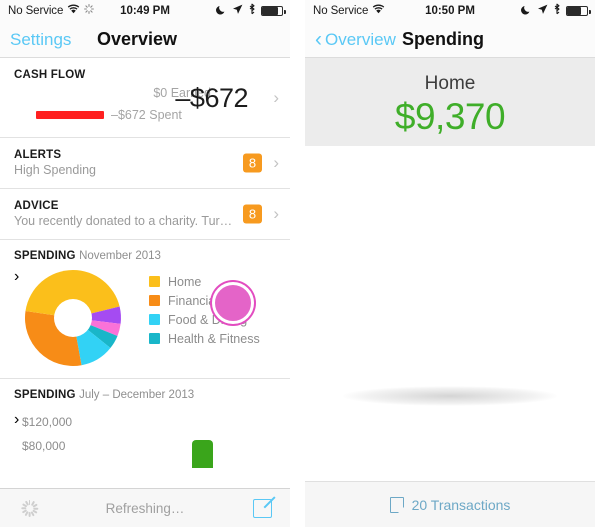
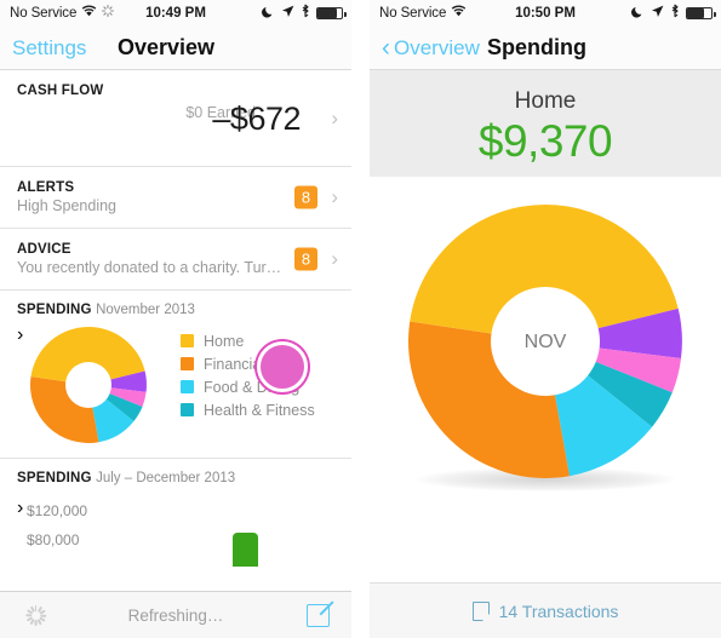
  No Service
  10:49 PM
  Settings
  Overview
  CASH FLOW
  $0 Earned
- –$672 Spent
  –$672
  ›
  ALERTS
  High Spending
  8
  ›
  ADVICE
  You recently donated to a charity. Tur…
  8
  ›
  SPENDING November 2013
  Home
  Financi
  Health & Fitness
  ›
  SPENDING July – December 2013
  $120,000
  $80,000
  ›
  Refreshing…
  No Service
  10:50 PM
  ‹
  Overview
  Spending
  Home
  $9,370
+ NOV
- 20 Transactions
+ 14 Transactions
